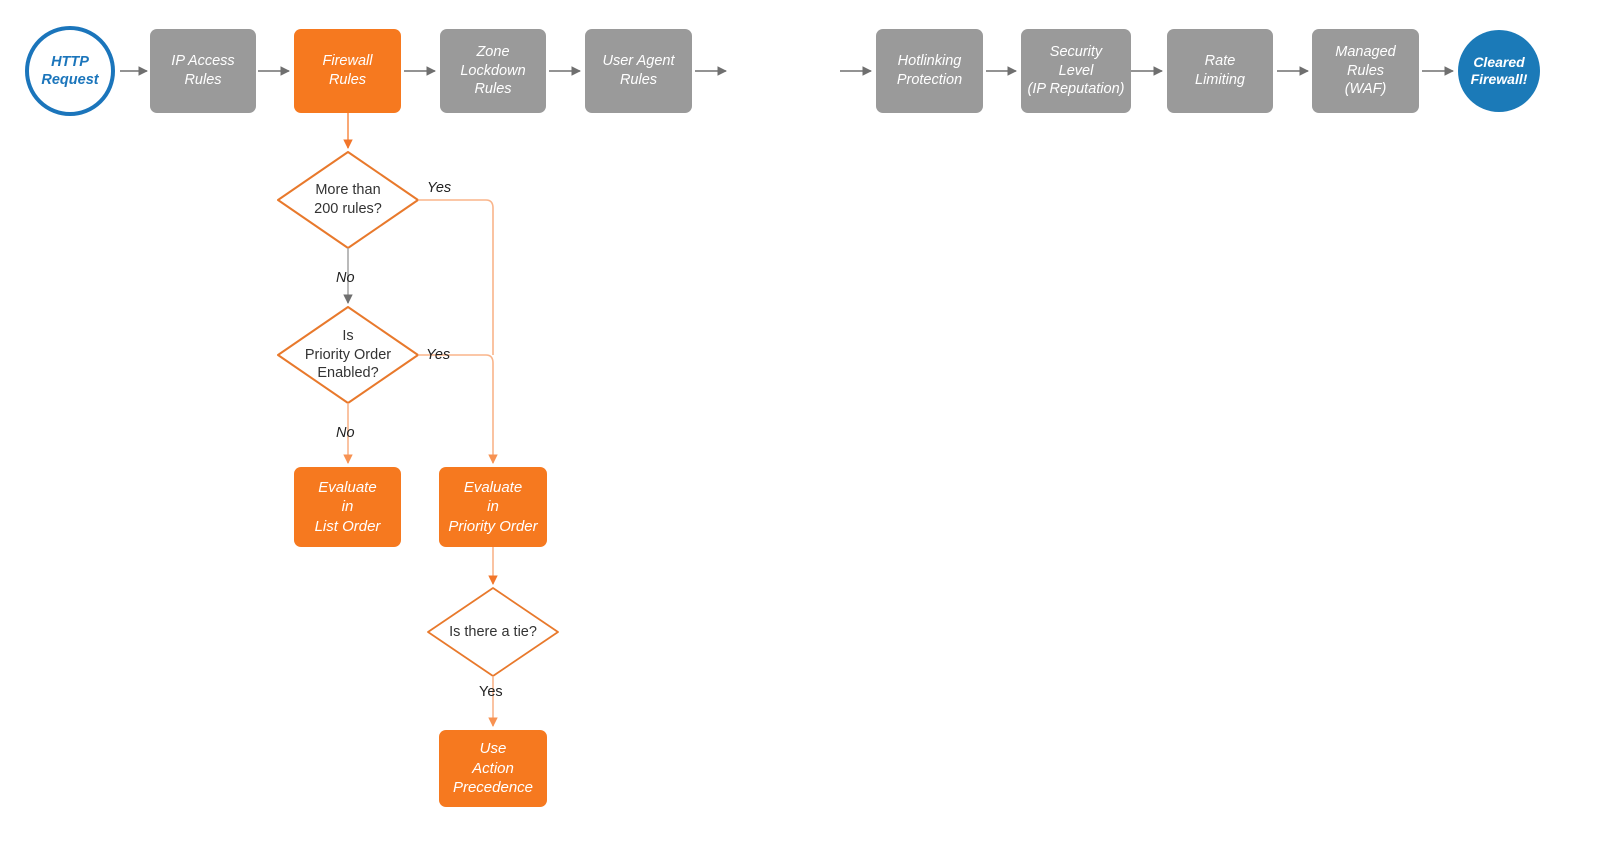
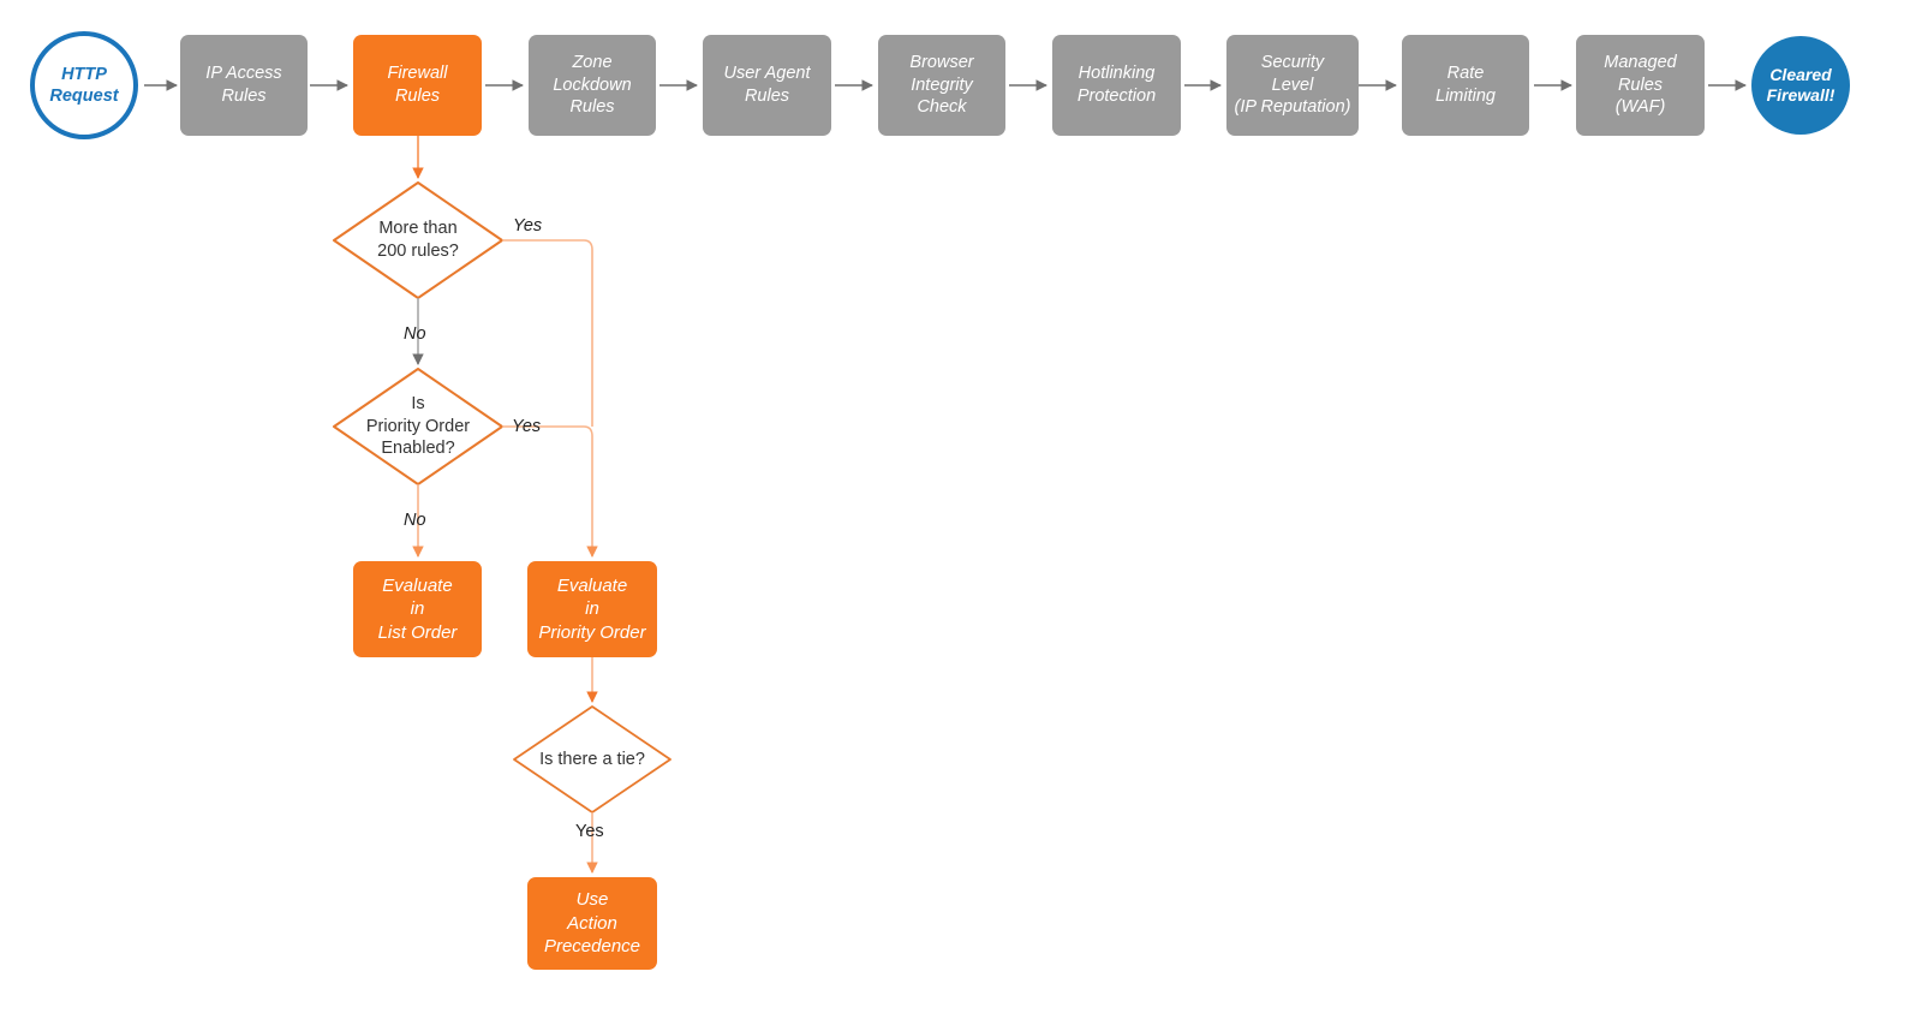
  HTTP
  Request
  IP Access
  Rules
  Firewall
  Rules
  Zone
  Lockdown
  Rules
  User Agent
  Rules
+ Browser
+ Integrity
+ Check
  Hotlinking
  Protection
  Security
  Level
  (IP Reputation)
  Rate
  Limiting
  Managed
  Rules
  (WAF)
  Cleared
  Firewall!
  More than
  200 rules?
  Is
  Priority Order
  Enabled?
  Is there a tie?
  Evaluate
  in
  List Order
  Evaluate
  in
  Priority Order
  Use
  Action
  Precedence
  Yes
  No
  Yes
  No
  Yes
